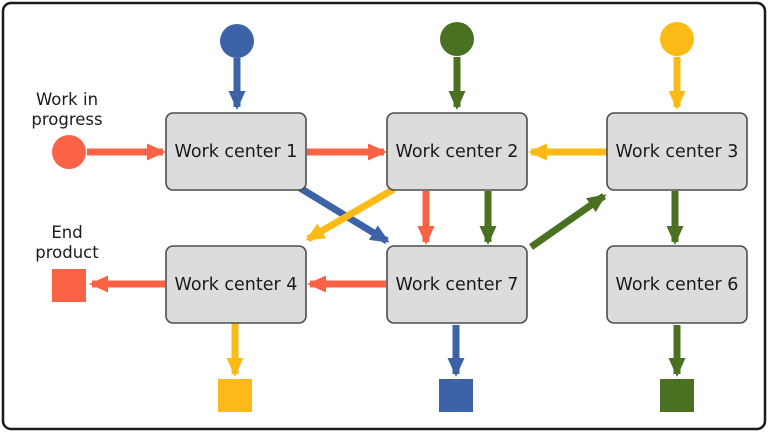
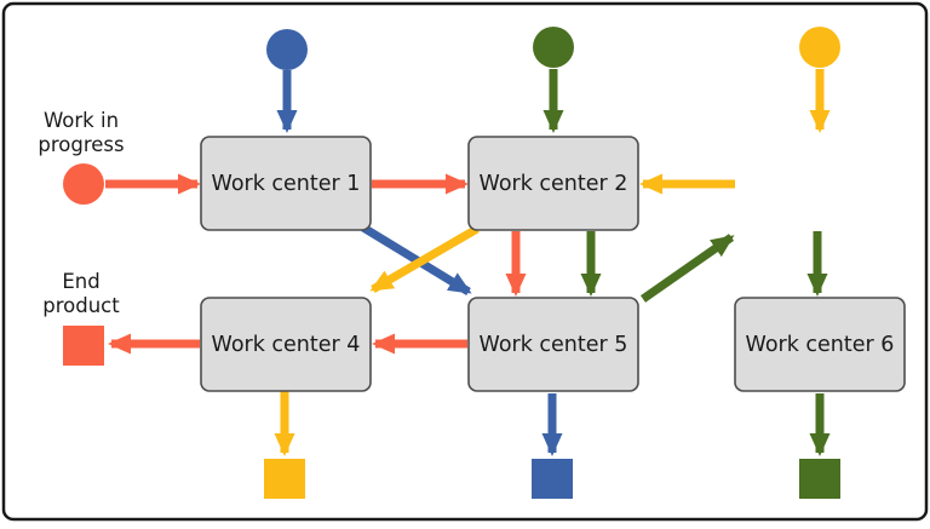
  Work center 1
  Work center 2
- Work center 3
  Work center 4
- Work center 7
+ Work center 5
  Work center 6
  Work in
  progress
  End
  product
